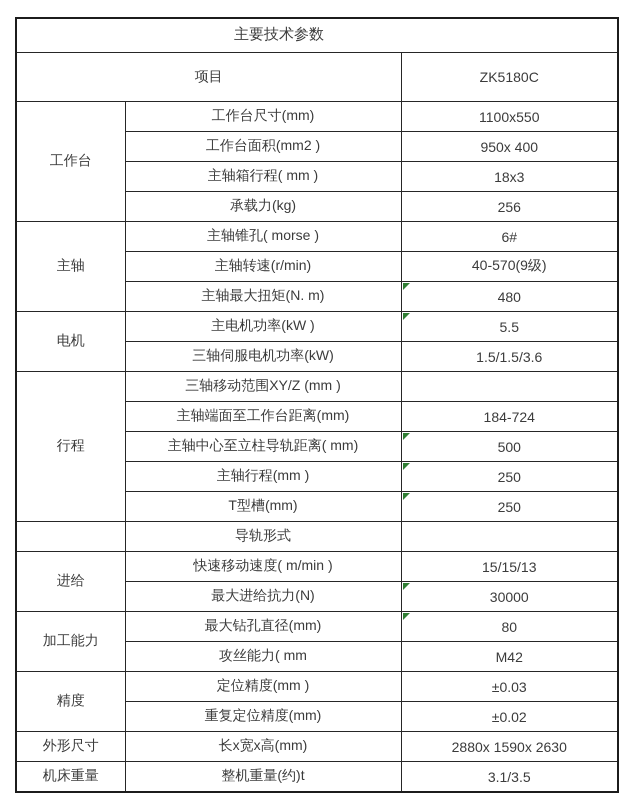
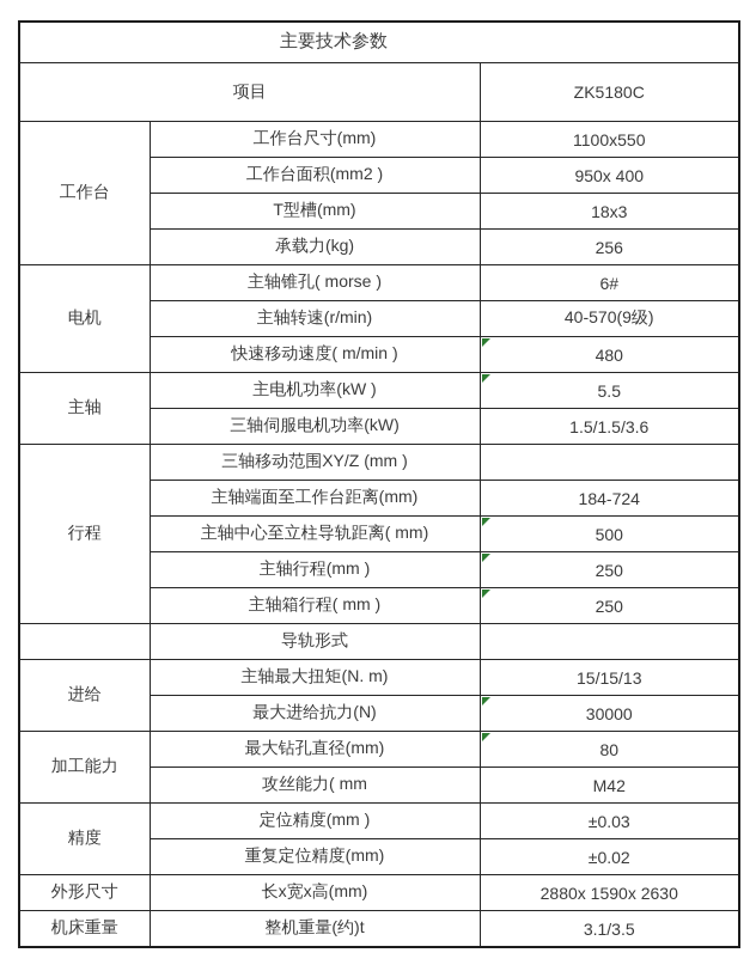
  主要技术参数
  项目	ZK5180C
  工作台	工作台尺寸(mm)	1100x550
  工作台面积(mm2 )	950x 400
- 主轴箱行程( mm )	18x3
+ T型槽(mm)	18x3
  承载力(kg)	256
- 主轴	主轴锥孔( morse )	6#
+ 电机	主轴锥孔( morse )	6#
  主轴转速(r/min)	40-570(9级)
- 主轴最大扭矩(N. m)	480
+ 快速移动速度( m/min )	480
- 电机	主电机功率(kW )	5.5
+ 主轴	主电机功率(kW )	5.5
  三轴伺服电机功率(kW)	1.5/1.5/3.6
  行程	三轴移动范围XY/Z (mm )
  主轴端面至工作台距离(mm)	184-724
  主轴中心至立柱导轨距离( mm)	500
  主轴行程(mm )	250
- T型槽(mm)	250
+ 主轴箱行程( mm )	250
  	导轨形式
- 进给	快速移动速度( m/min )	15/15/13
+ 进给	主轴最大扭矩(N. m)	15/15/13
  最大进给抗力(N)	30000
  加工能力	最大钻孔直径(mm)	80
  攻丝能力( mm	M42
  精度	定位精度(mm )	±0.03
  重复定位精度(mm)	±0.02
  外形尺寸	长x宽x高(mm)	2880x 1590x 2630
  机床重量	整机重量(约)t	3.1/3.5
